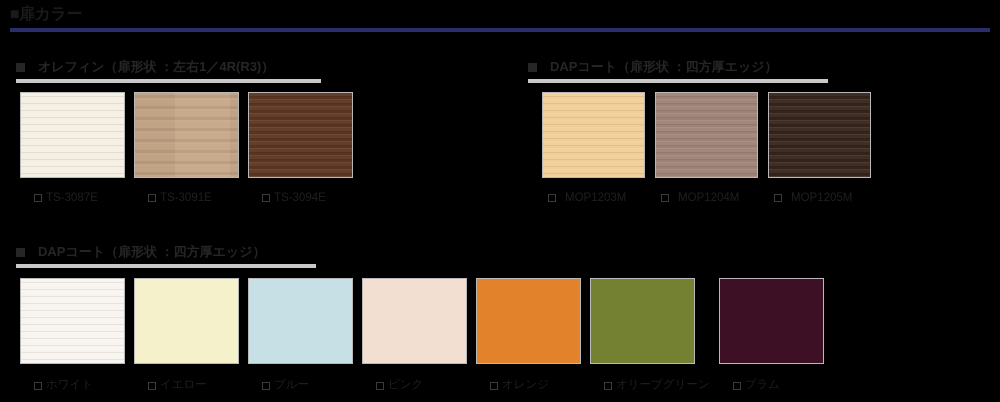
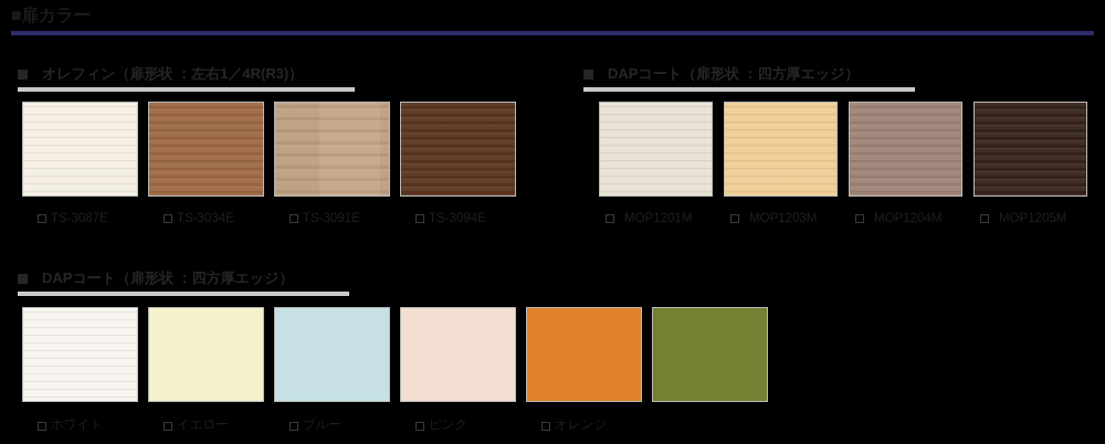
  ■扉カラー
  オレフィン（扉形状 ：左右1／4R(R3)）
  TS-3087E
+ TS-3034E
  TS-3091E
  TS-3094E
  DAPコート（扉形状 ：四方厚エッジ）
+ MOP1201M
  MOP1203M
  MOP1204M
  MOP1205M
  DAPコート（扉形状 ：四方厚エッジ）
  ホワイト
  イエロー
  ブルー
  ピンク
  オレンジ
- オリーブグリーン
- プラム
